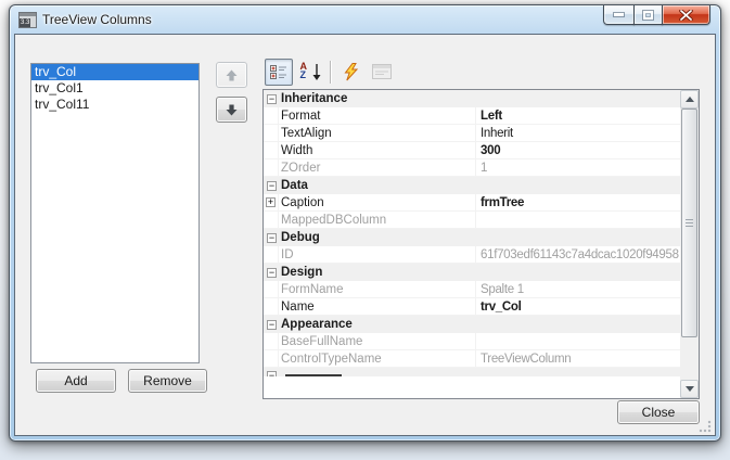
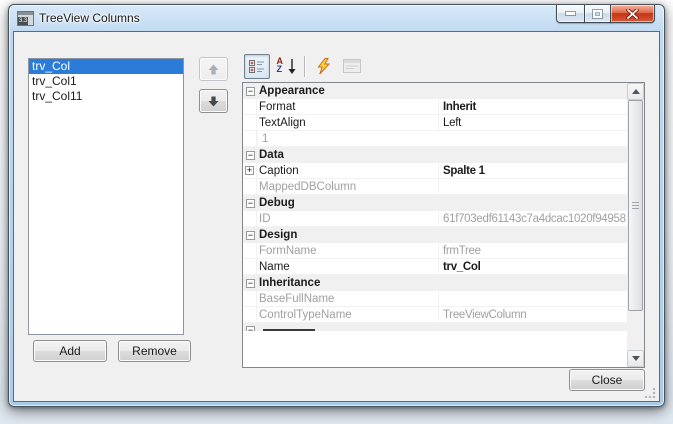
  TreeView Columns
  trv_Col
  trv_Col1
  trv_Col11
  A
  Z
  −
- Inheritance
+ Appearance
  Format
- Left
+ Inherit
  TextAlign
- Inherit
+ Left
- Width
- 300
- ZOrder
  1
  −
  Data
  +
  Caption
- frmTree
+ Spalte 1
  MappedDBColumn
  −
  Debug
  ID
  61f703edf61143c7a4dcac1020f94958
  −
  Design
  FormName
- Spalte 1
+ frmTree
  Name
  trv_Col
  −
- Appearance
+ Inheritance
  BaseFullName
  ControlTypeName
  TreeViewColumn
  −
  Add
  Remove
  Close
